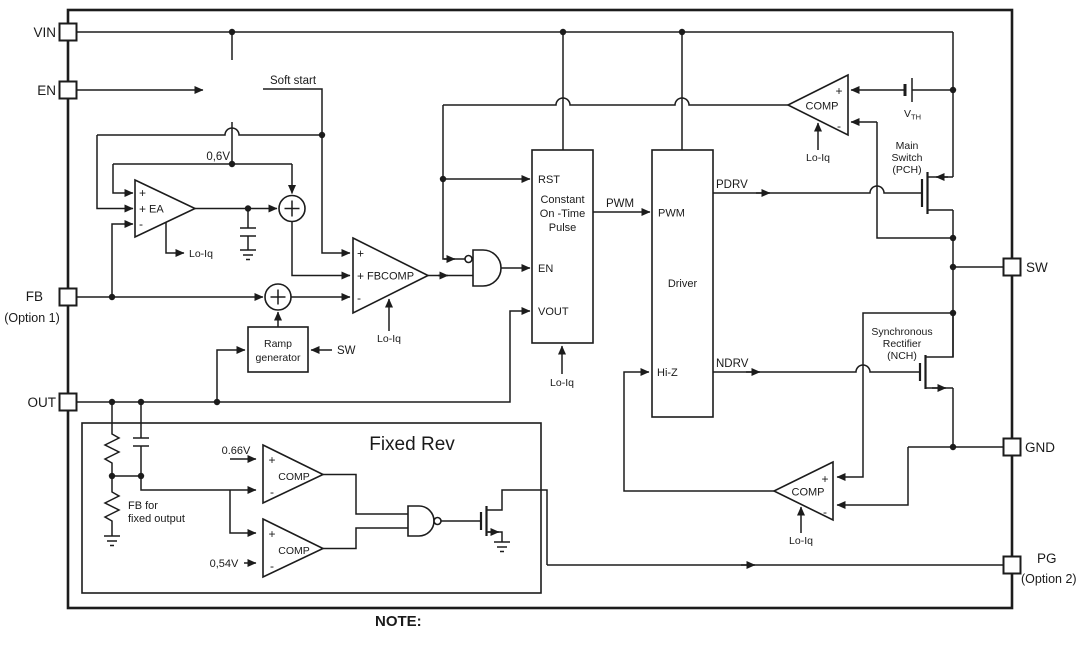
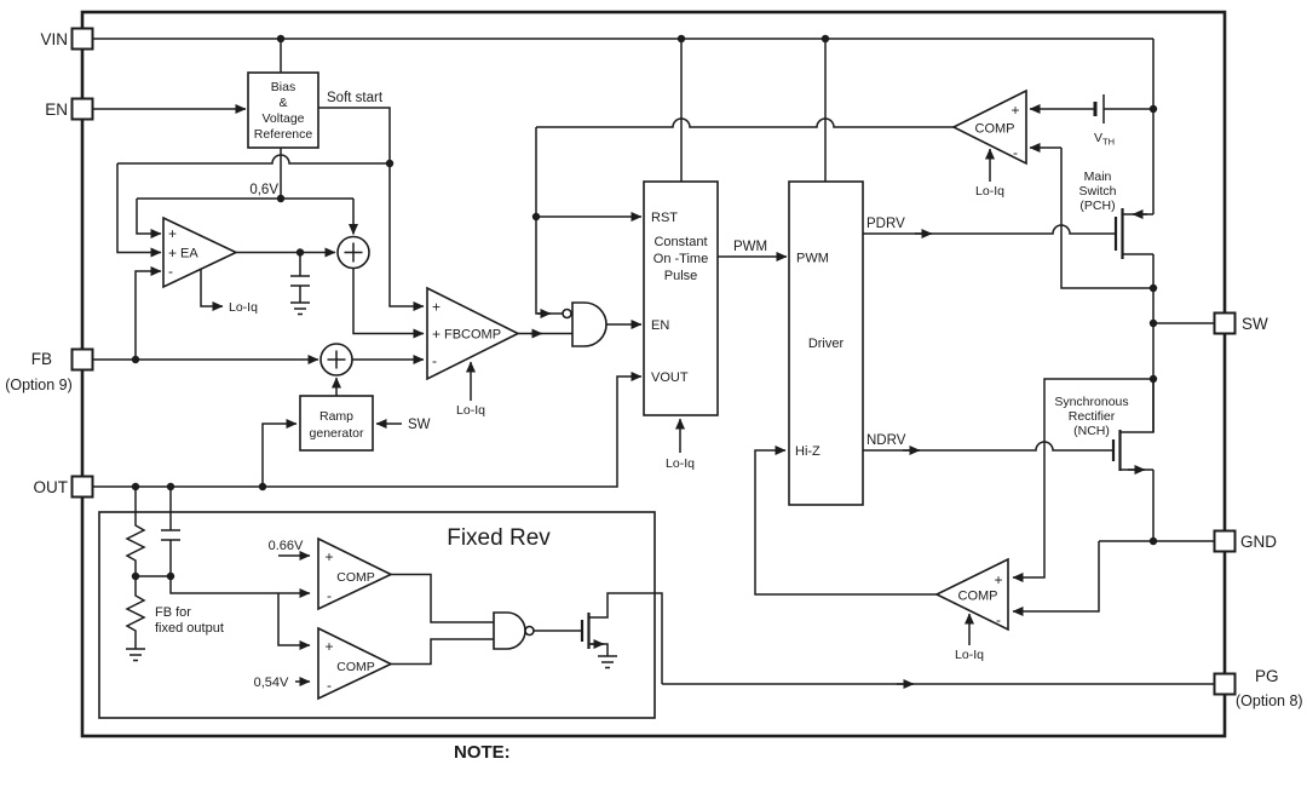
  Soft start
  0,6V
  +
  +
  EA
  -
  Lo-Iq
  Ramp
  generator
  SW
  +
  +
  FBCOMP
  -
  Lo-Iq
  RST
  Constant
  On -Time
  Pulse
  EN
  VOUT
  Lo-Iq
  PWM
  PWM
  Driver
  Hi-Z
  PDRV
  NDRV
  COMP
  +
  -
  Lo-Iq
  VTH
  Main
  Switch
  (PCH)
  Synchronous
  Rectifier
  (NCH)
  COMP
  +
  -
  Lo-Iq
+ Bias
+ &
+ Voltage
+ Reference
  Fixed Rev
  FB for
  fixed output
  +
  COMP
  -
  0.66V
  +
  COMP
  -
  0,54V
  VIN
  EN
  FB
- (Option 1)
+ (Option 9)
  OUT
  SW
  GND
  PG
- (Option 2)
+ (Option 8)
  NOTE:
